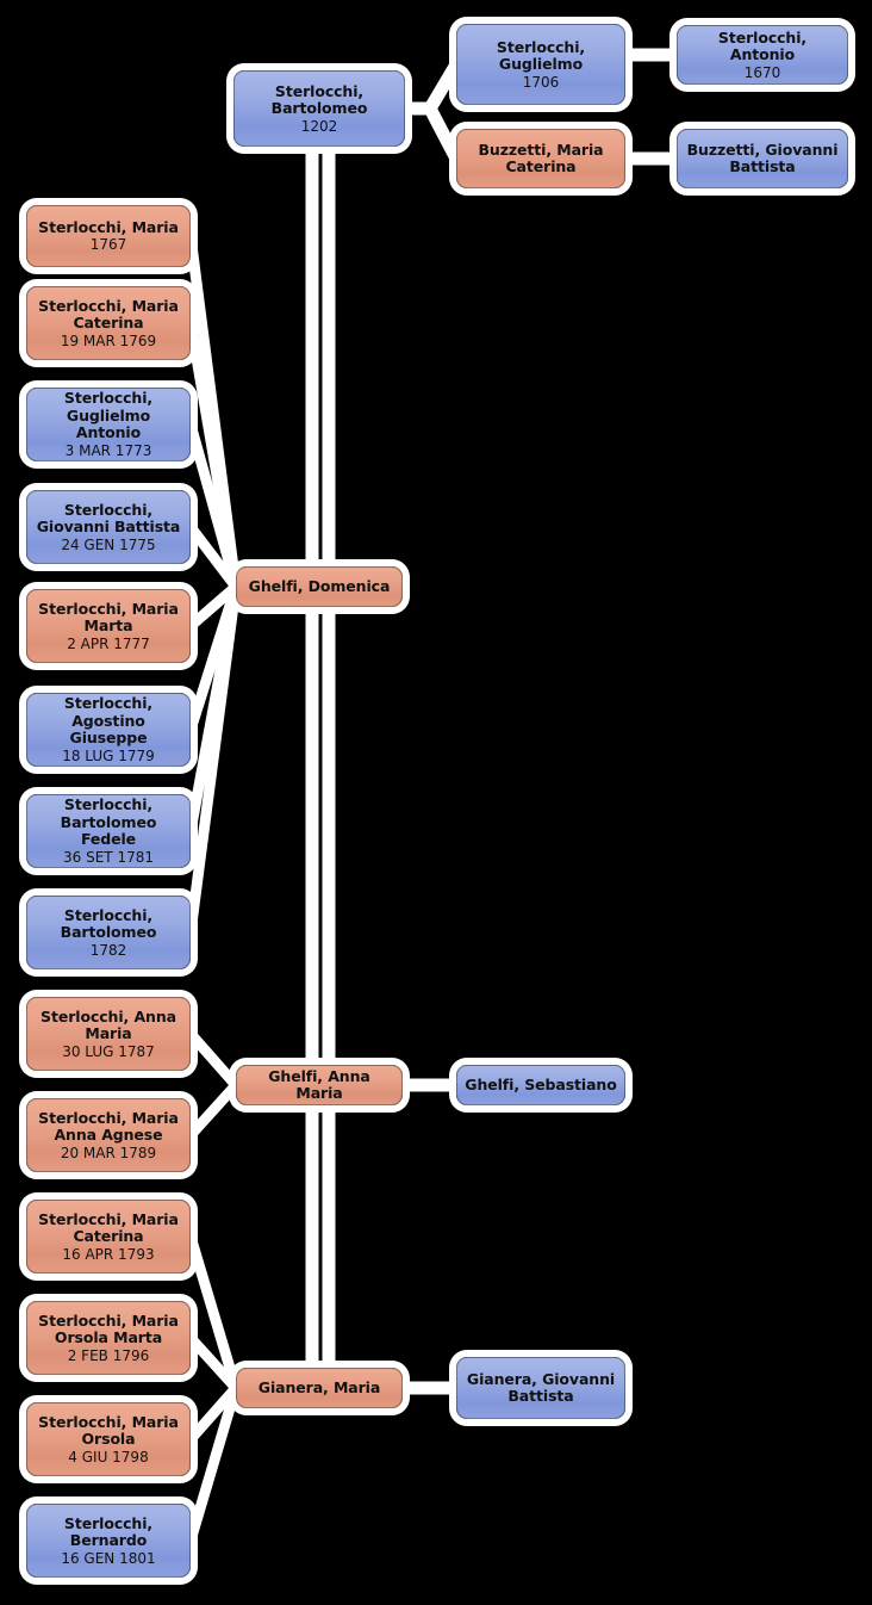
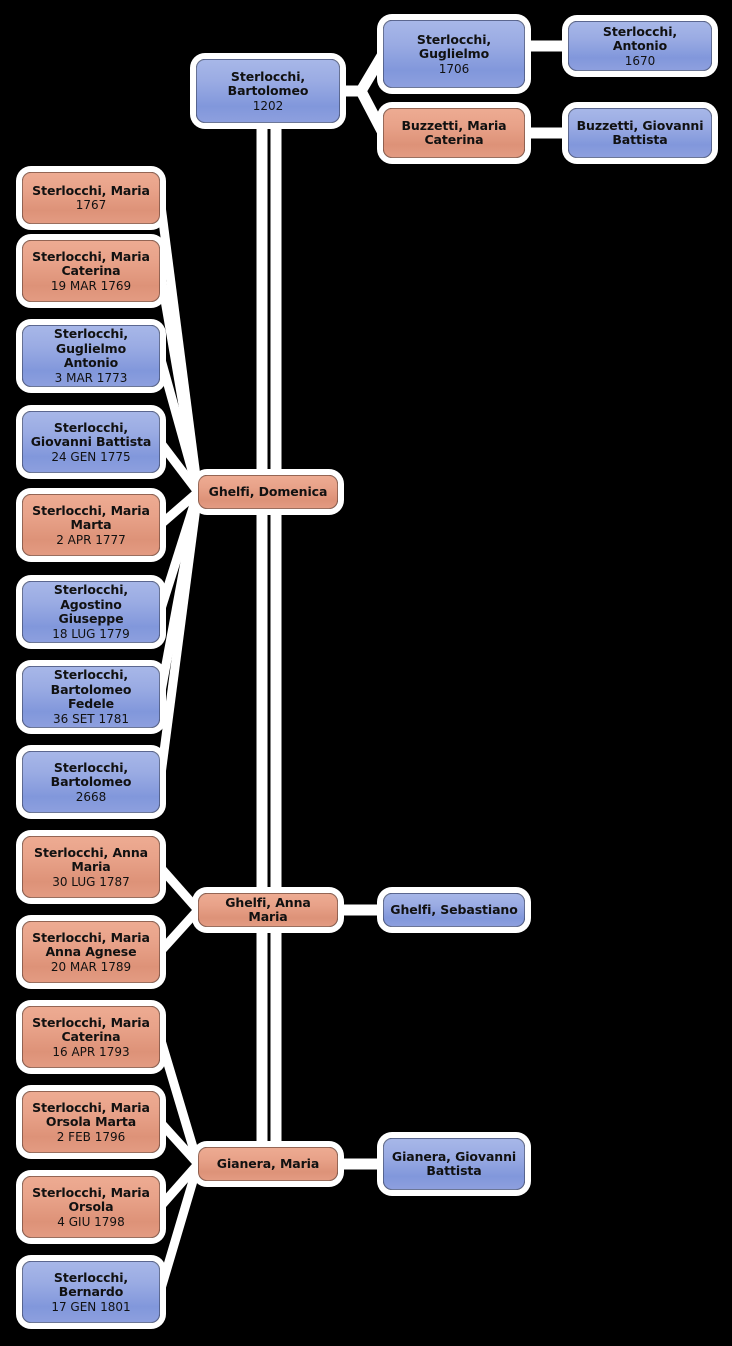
  Sterlocchi,
  Bartolomeo
  1202
  Sterlocchi,
  Guglielmo
  1706
  Buzzetti, Maria
  Caterina
  Sterlocchi, Antonio
  1670
  Buzzetti, Giovanni
  Battista
  Ghelfi, Domenica
  Ghelfi, Anna Maria
  Ghelfi, Sebastiano
  Gianera, Maria
  Gianera, Giovanni
  Battista
  Sterlocchi, Maria
  1767
  Sterlocchi, Maria
  Caterina
  19 MAR 1769
  Sterlocchi,
  Guglielmo Antonio
  3 MAR 1773
  Sterlocchi,
  Giovanni Battista
  24 GEN 1775
  Sterlocchi, Maria
  Marta
  2 APR 1777
  Sterlocchi,
  Agostino Giuseppe
  18 LUG 1779
  Sterlocchi,
  Bartolomeo Fedele
  36 SET 1781
  Sterlocchi,
  Bartolomeo
- 1782
+ 2668
  Sterlocchi, Anna
  Maria
  30 LUG 1787
  Sterlocchi, Maria
  Anna Agnese
  20 MAR 1789
  Sterlocchi, Maria
  Caterina
  16 APR 1793
  Sterlocchi, Maria
  Orsola Marta
  2 FEB 1796
  Sterlocchi, Maria
  Orsola
  4 GIU 1798
  Sterlocchi,
  Bernardo
- 16 GEN 1801
+ 17 GEN 1801
